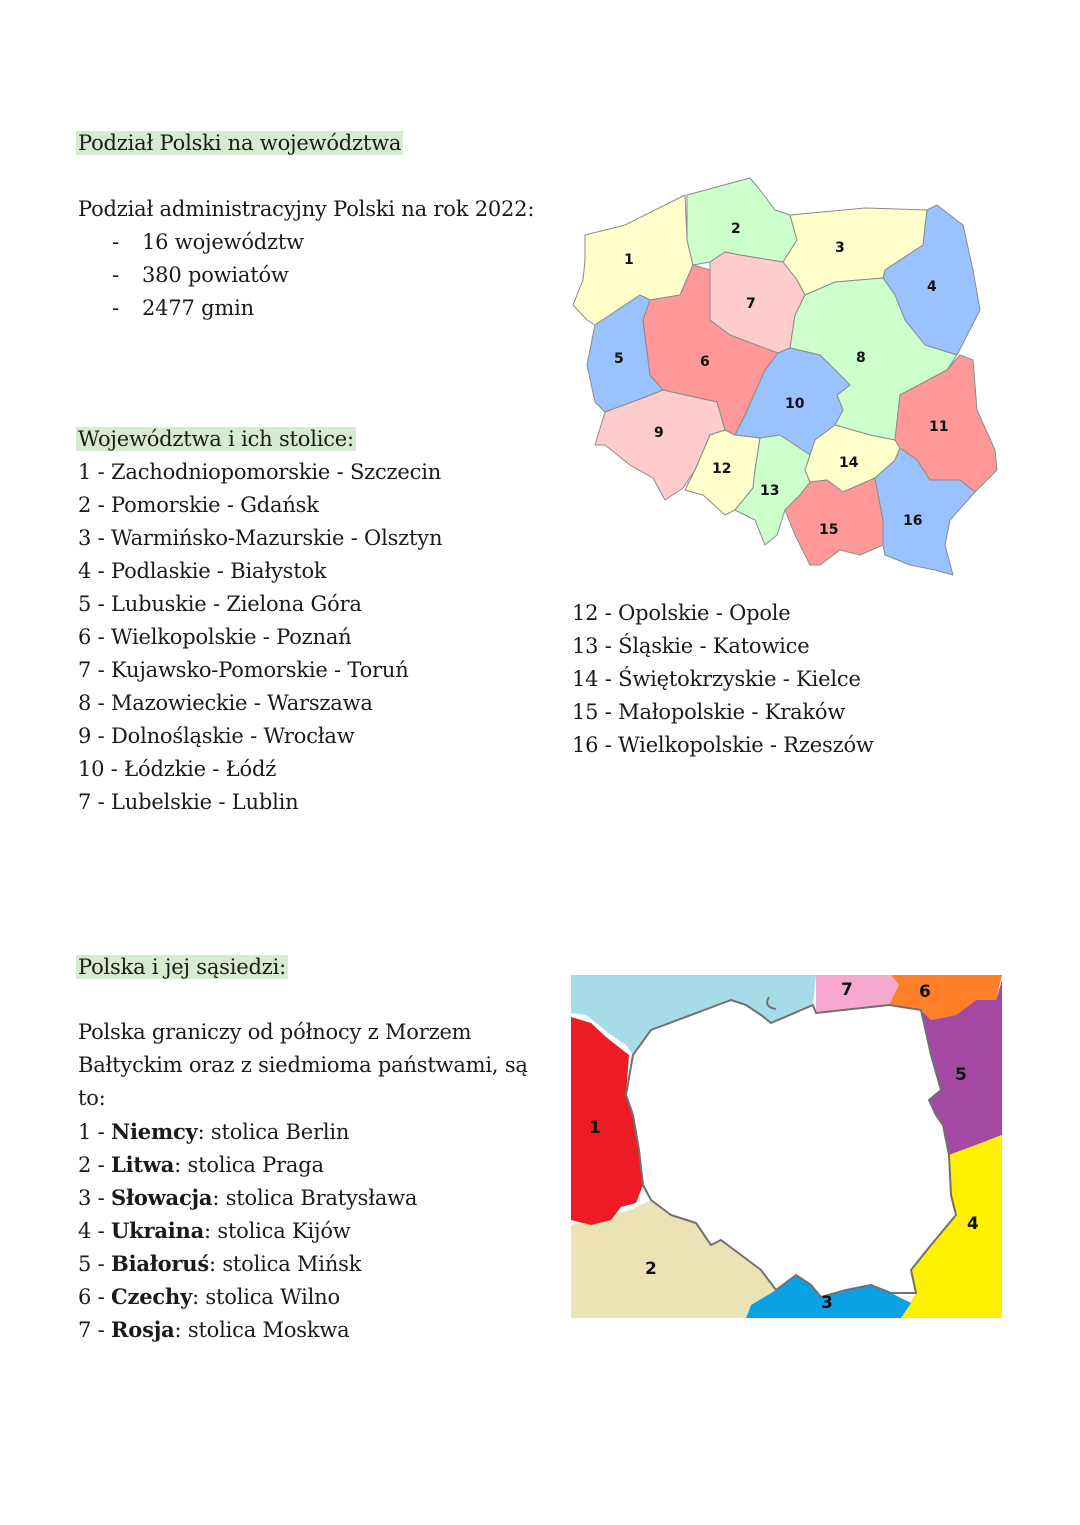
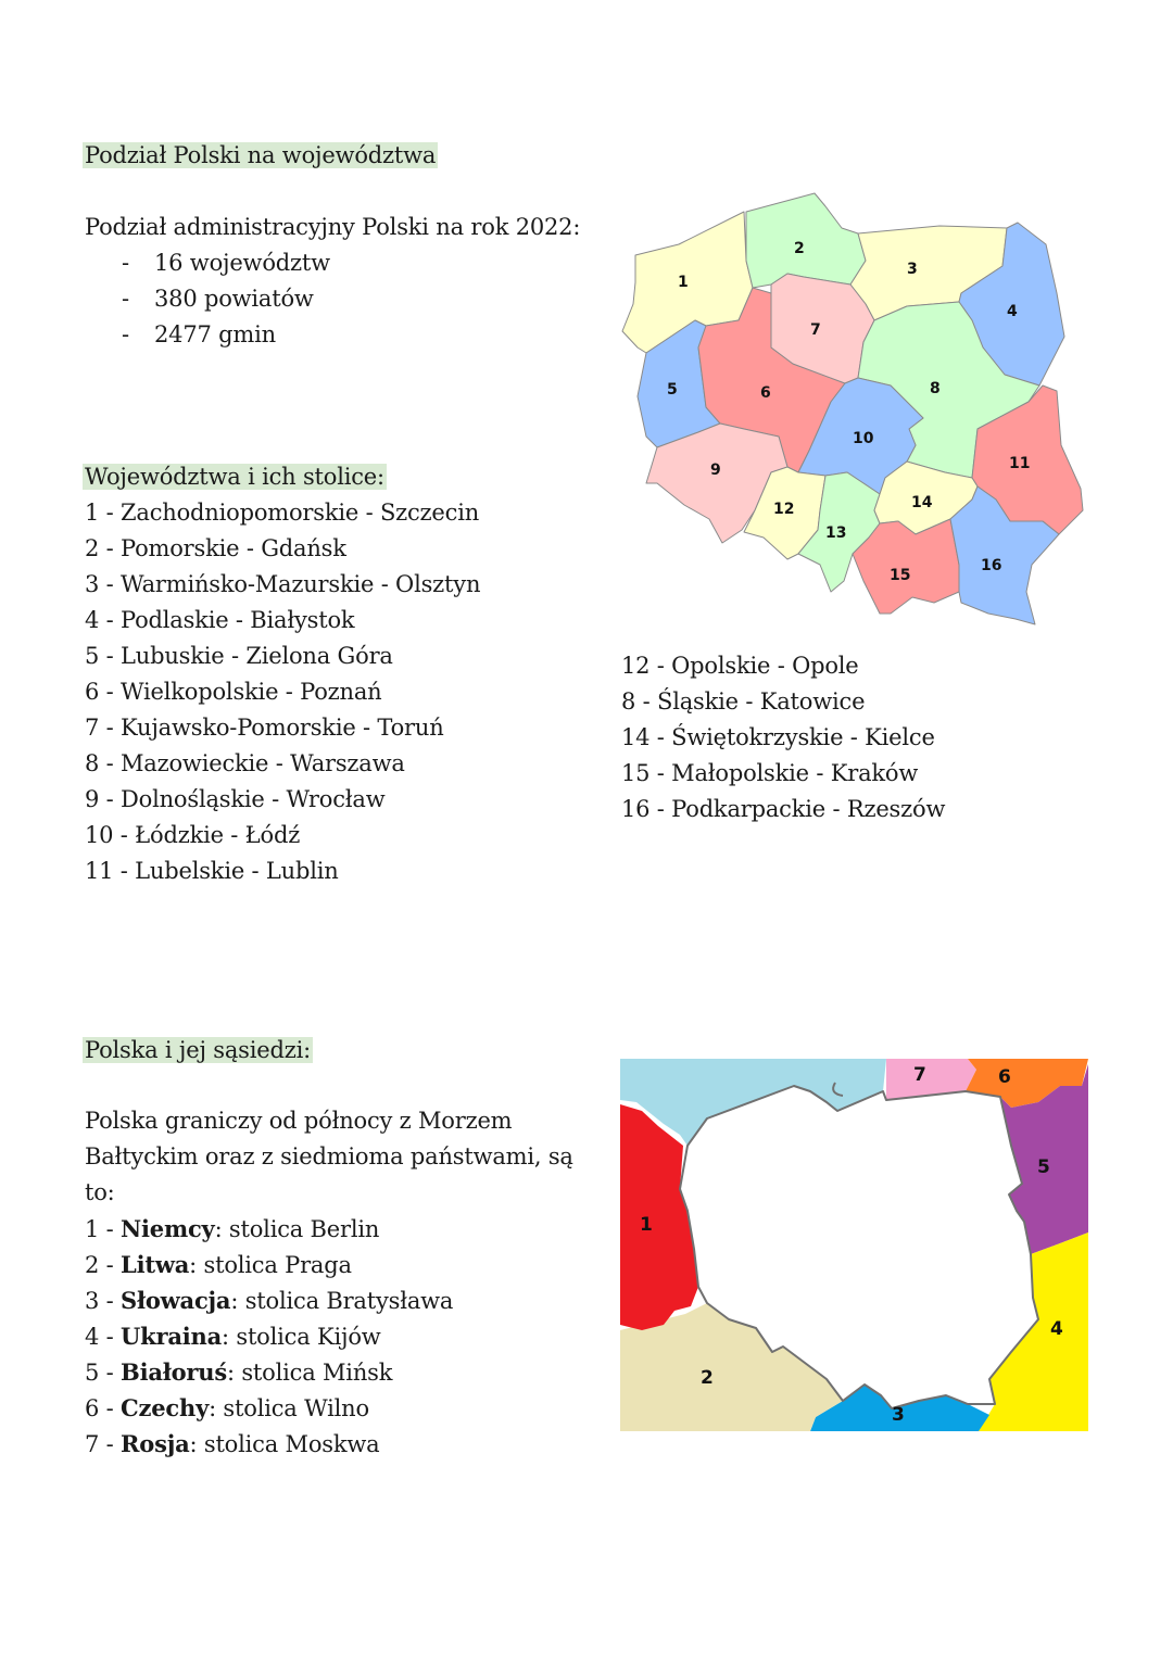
  Podział Polski na województwa
  Podział administracyjny Polski na rok 2022:
  - 16 województw
  - 380 powiatów
  - 2477 gmin
  Województwa i ich stolice:
  1 - Zachodniopomorskie - Szczecin
  2 - Pomorskie - Gdańsk
  3 - Warmińsko-Mazurskie - Olsztyn
  4 - Podlaskie - Białystok
  5 - Lubuskie - Zielona Góra
  6 - Wielkopolskie - Poznań
  7 - Kujawsko-Pomorskie - Toruń
  8 - Mazowieckie - Warszawa
  9 - Dolnośląskie - Wrocław
  10 - Łódzkie - Łódź
- 7 - Lubelskie - Lublin
+ 11 - Lubelskie - Lublin
  12 - Opolskie - Opole
- 13 - Śląskie - Katowice
+ 8 - Śląskie - Katowice
  14 - Świętokrzyskie - Kielce
  15 - Małopolskie - Kraków
- 16 - Wielkopolskie - Rzeszów
+ 16 - Podkarpackie - Rzeszów
  1
  2
  3
  4
  5
  6
  7
  8
  9
  10
  11
  12
  13
  14
  15
  16
  Polska i jej sąsiedzi:
  Polska graniczy od północy z Morzem
  Bałtyckim oraz z siedmioma państwami, są
  to:
  1 - Niemcy: stolica Berlin
  2 - Litwa: stolica Praga
  3 - Słowacja: stolica Bratysława
  4 - Ukraina: stolica Kijów
  5 - Białoruś: stolica Mińsk
  6 - Czechy: stolica Wilno
  7 - Rosja: stolica Moskwa
  1
  2
  3
  4
  5
  6
  7
